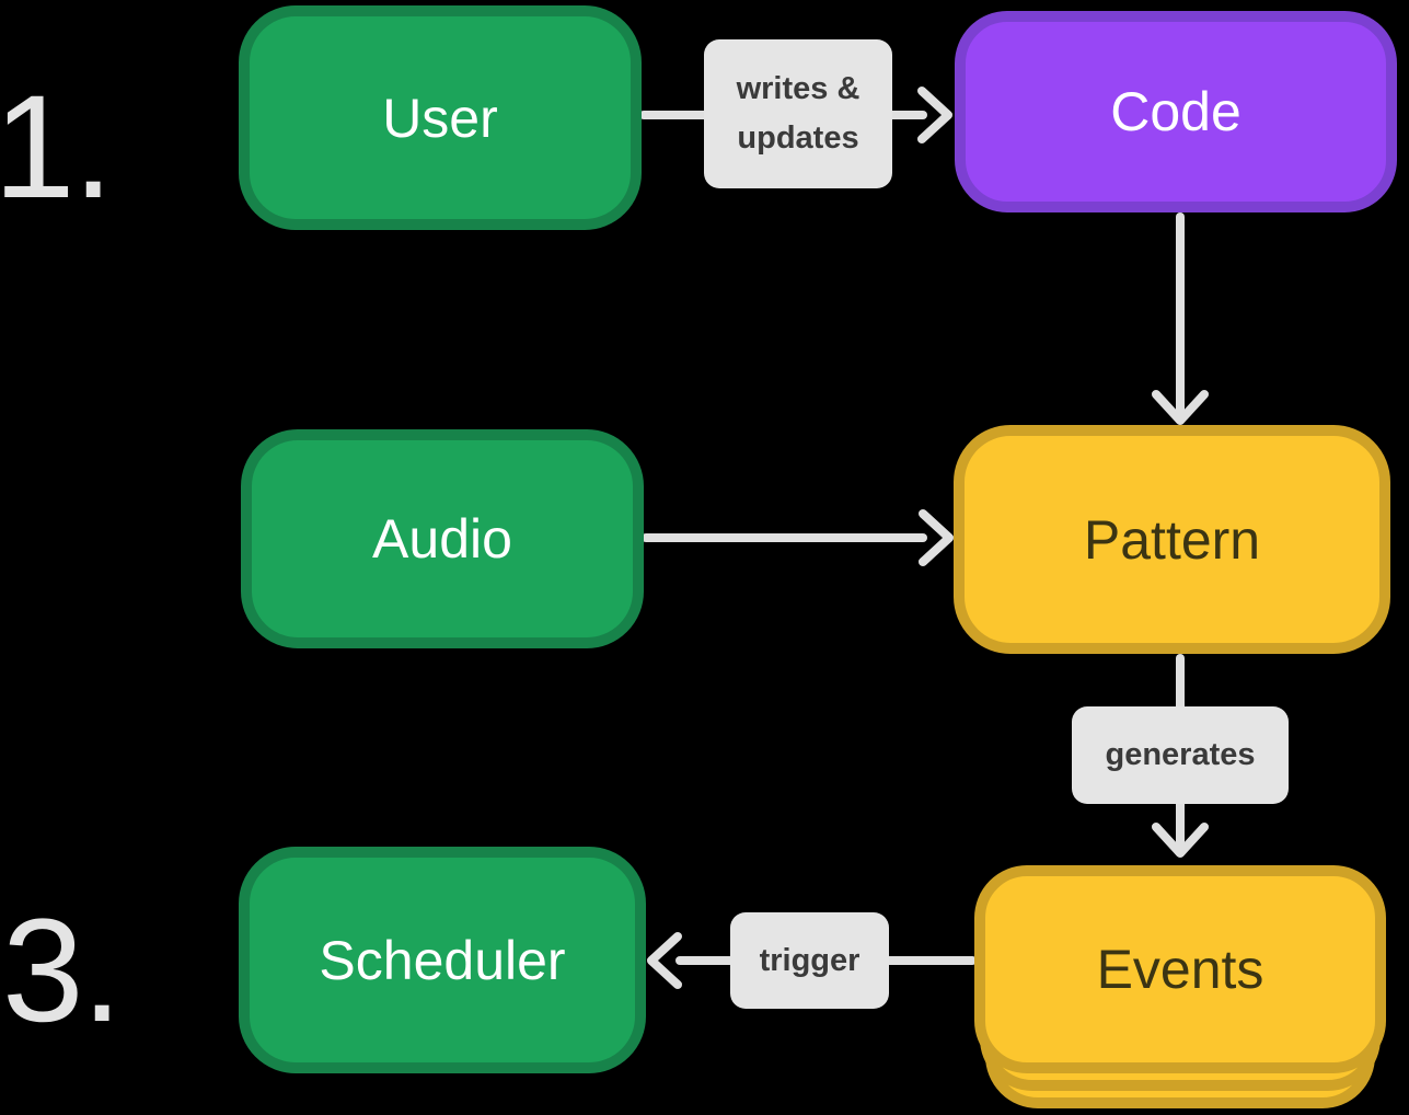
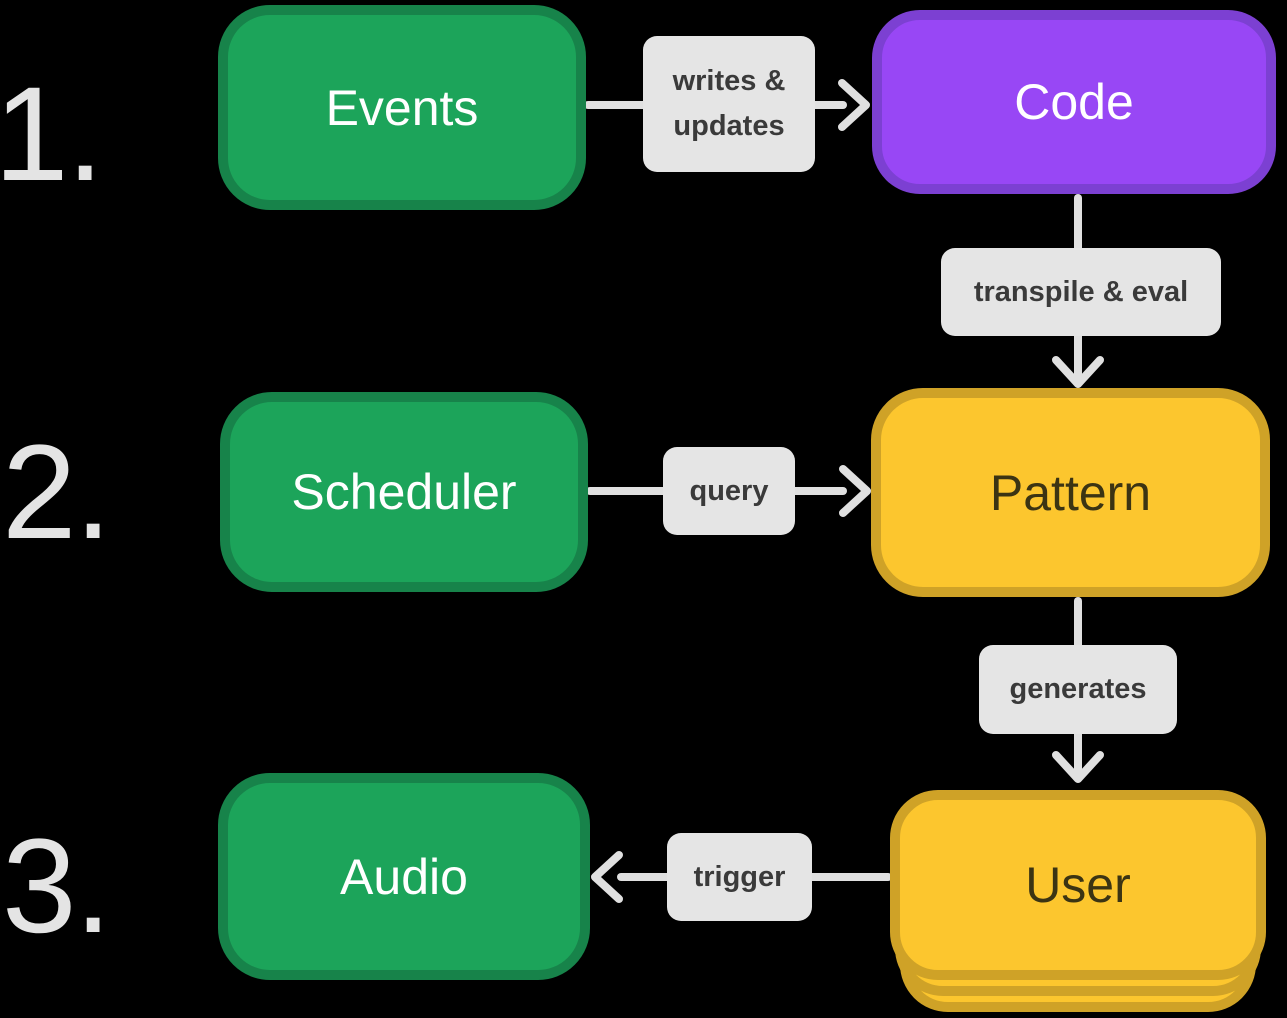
  1.
+ 2.
  3.
- User
+ Events
  Code
- Audio
+ Scheduler
  Pattern
- Scheduler
+ Audio
- Events
+ User
  writes & updates
+ transpile & eval
+ query
  generates
  trigger
